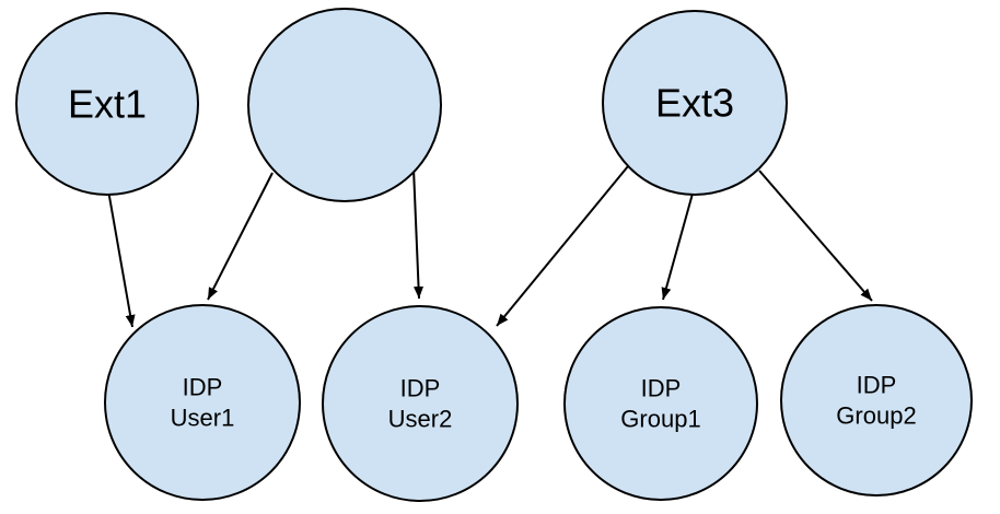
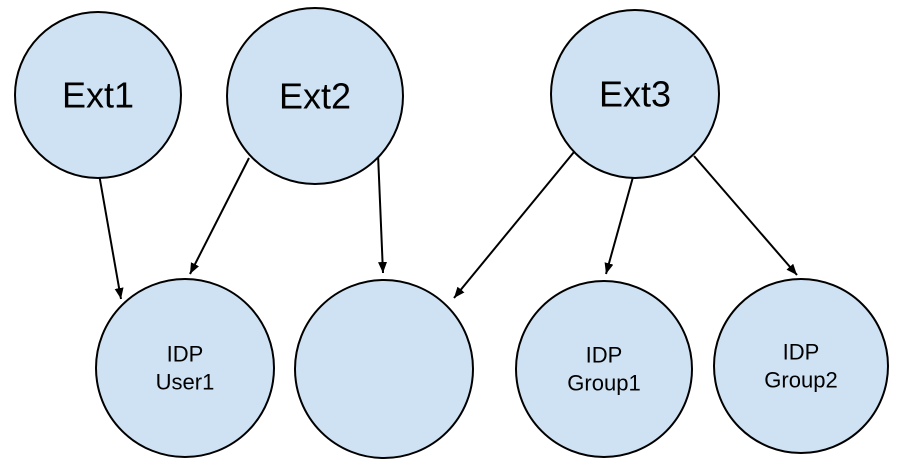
  Ext1
+ Ext2
  Ext3
  IDP User1
- IDP User2
  IDP Group1
  IDP Group2
